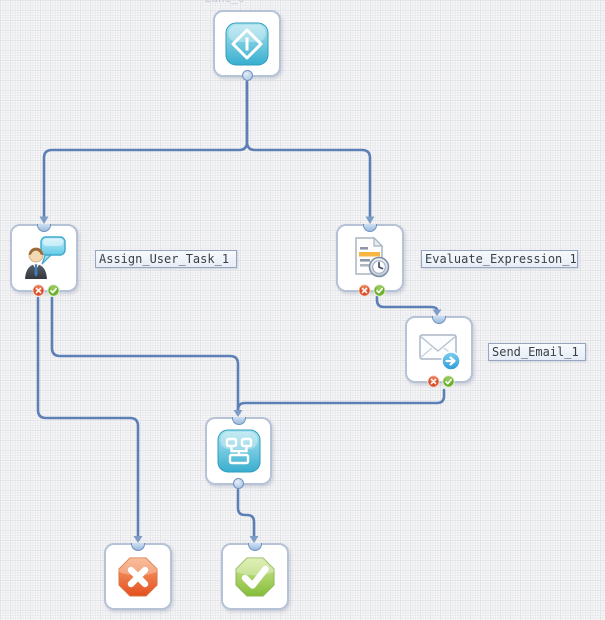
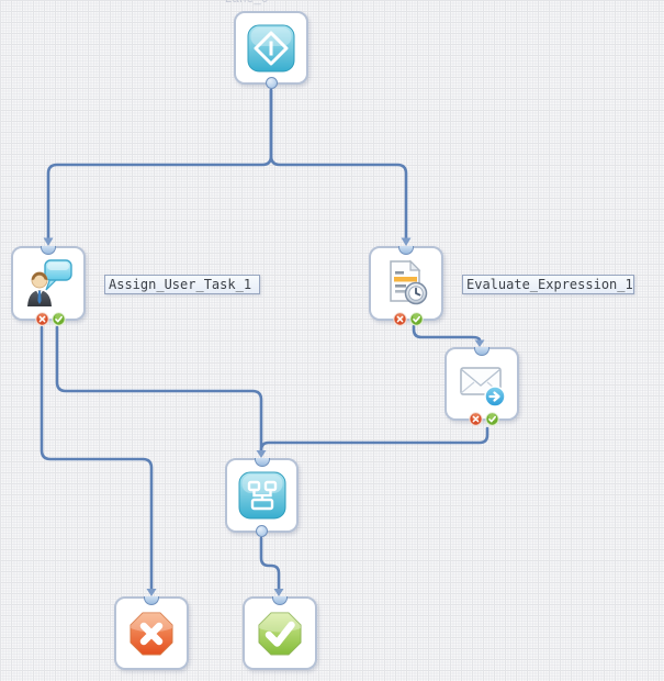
  Assign_User_Task_1
  Evaluate_Expression_1
- Send_Email_1
